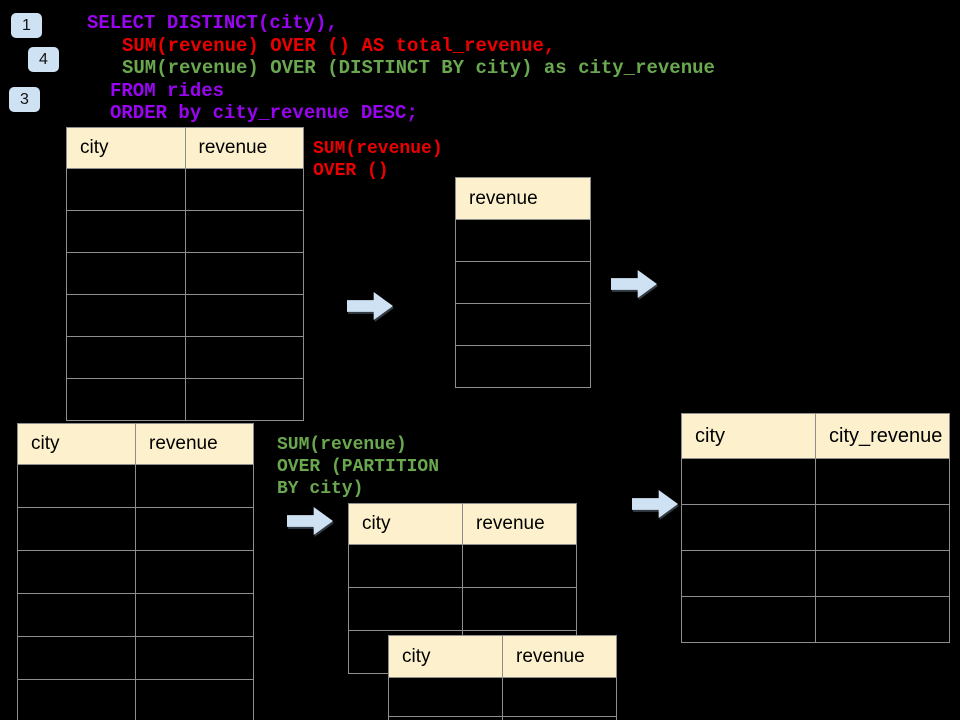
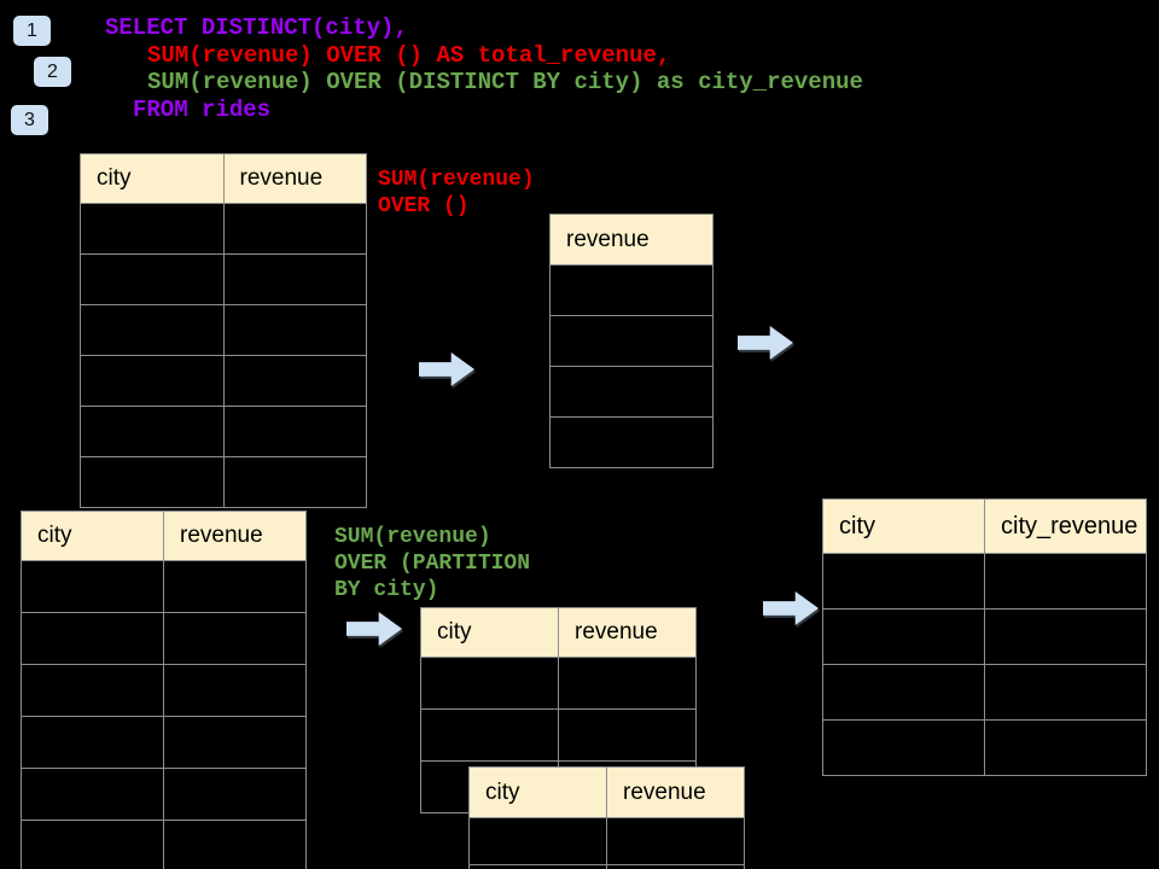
  1
- 4
+ 2
  3
  SELECT DISTINCT(city),
  SUM(revenue) OVER () AS total_revenue,
  SUM(revenue) OVER (DISTINCT BY city) as city_revenue
  FROM rides
- ORDER by city_revenue DESC;
  SUM(revenue) OVER ()
  SUM(revenue) OVER (PARTITION BY city)
  city	revenue
  revenue
  city	revenue
  city	revenue
  city	revenue
  city	city_revenue
